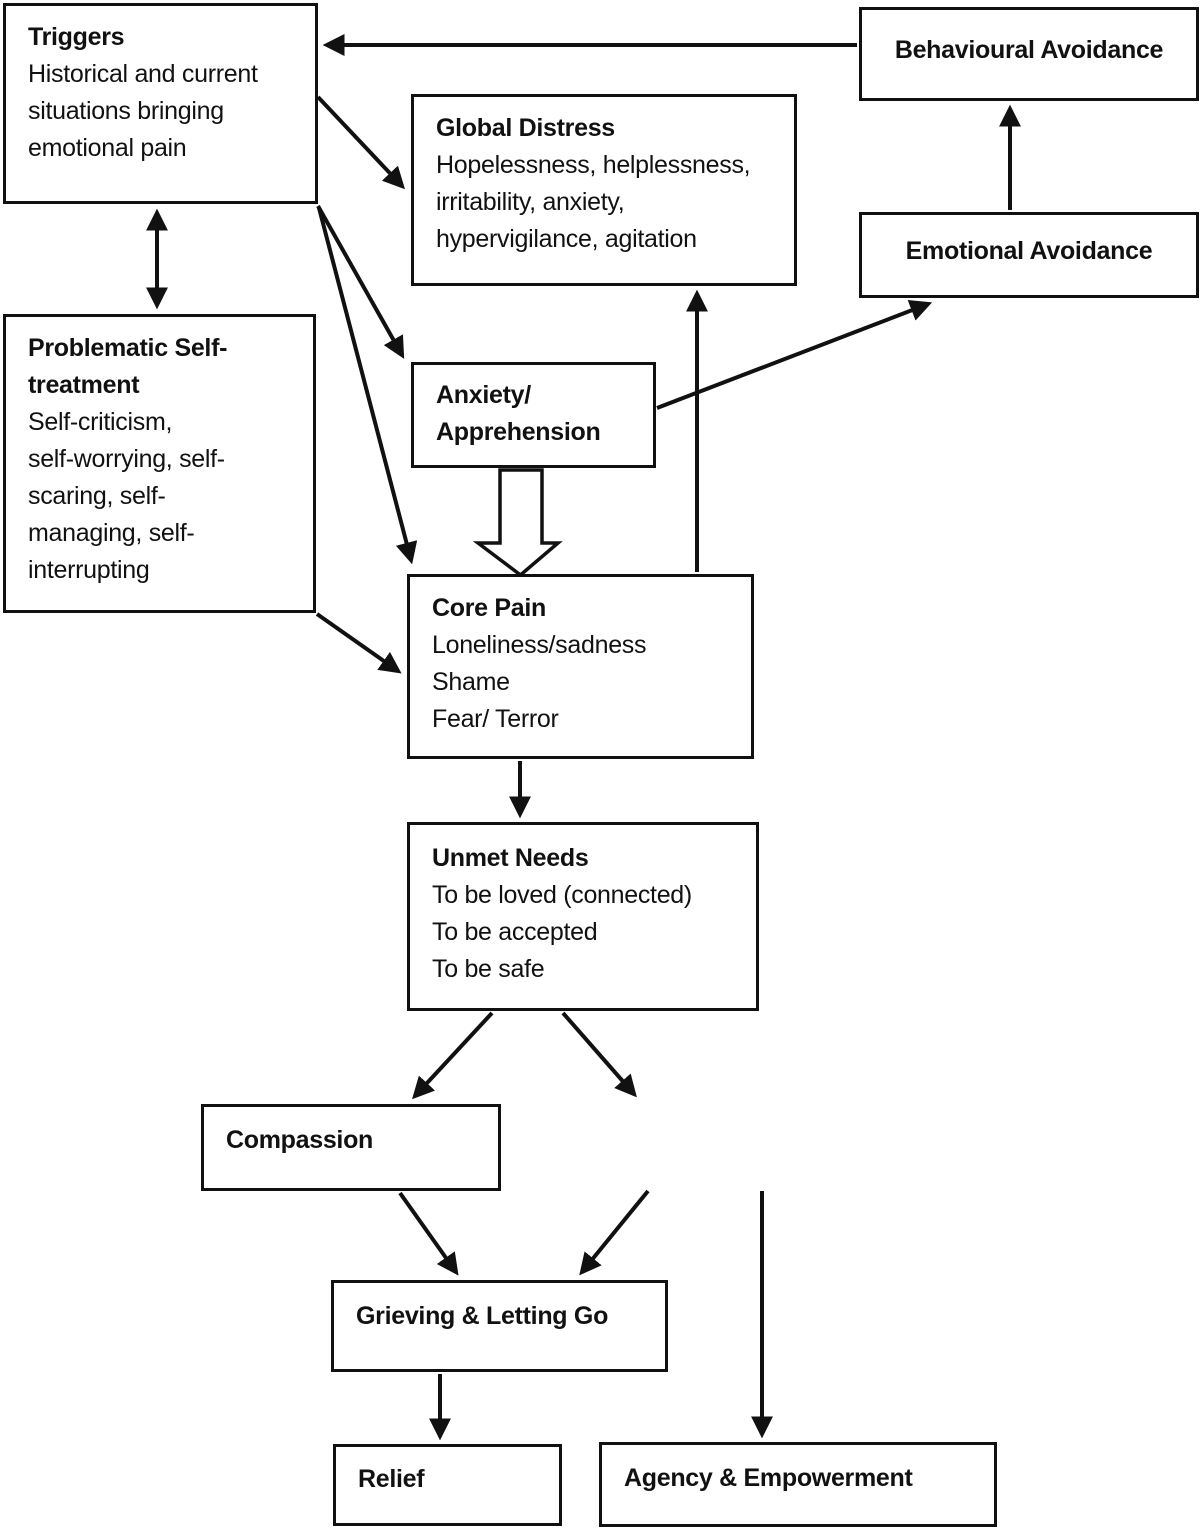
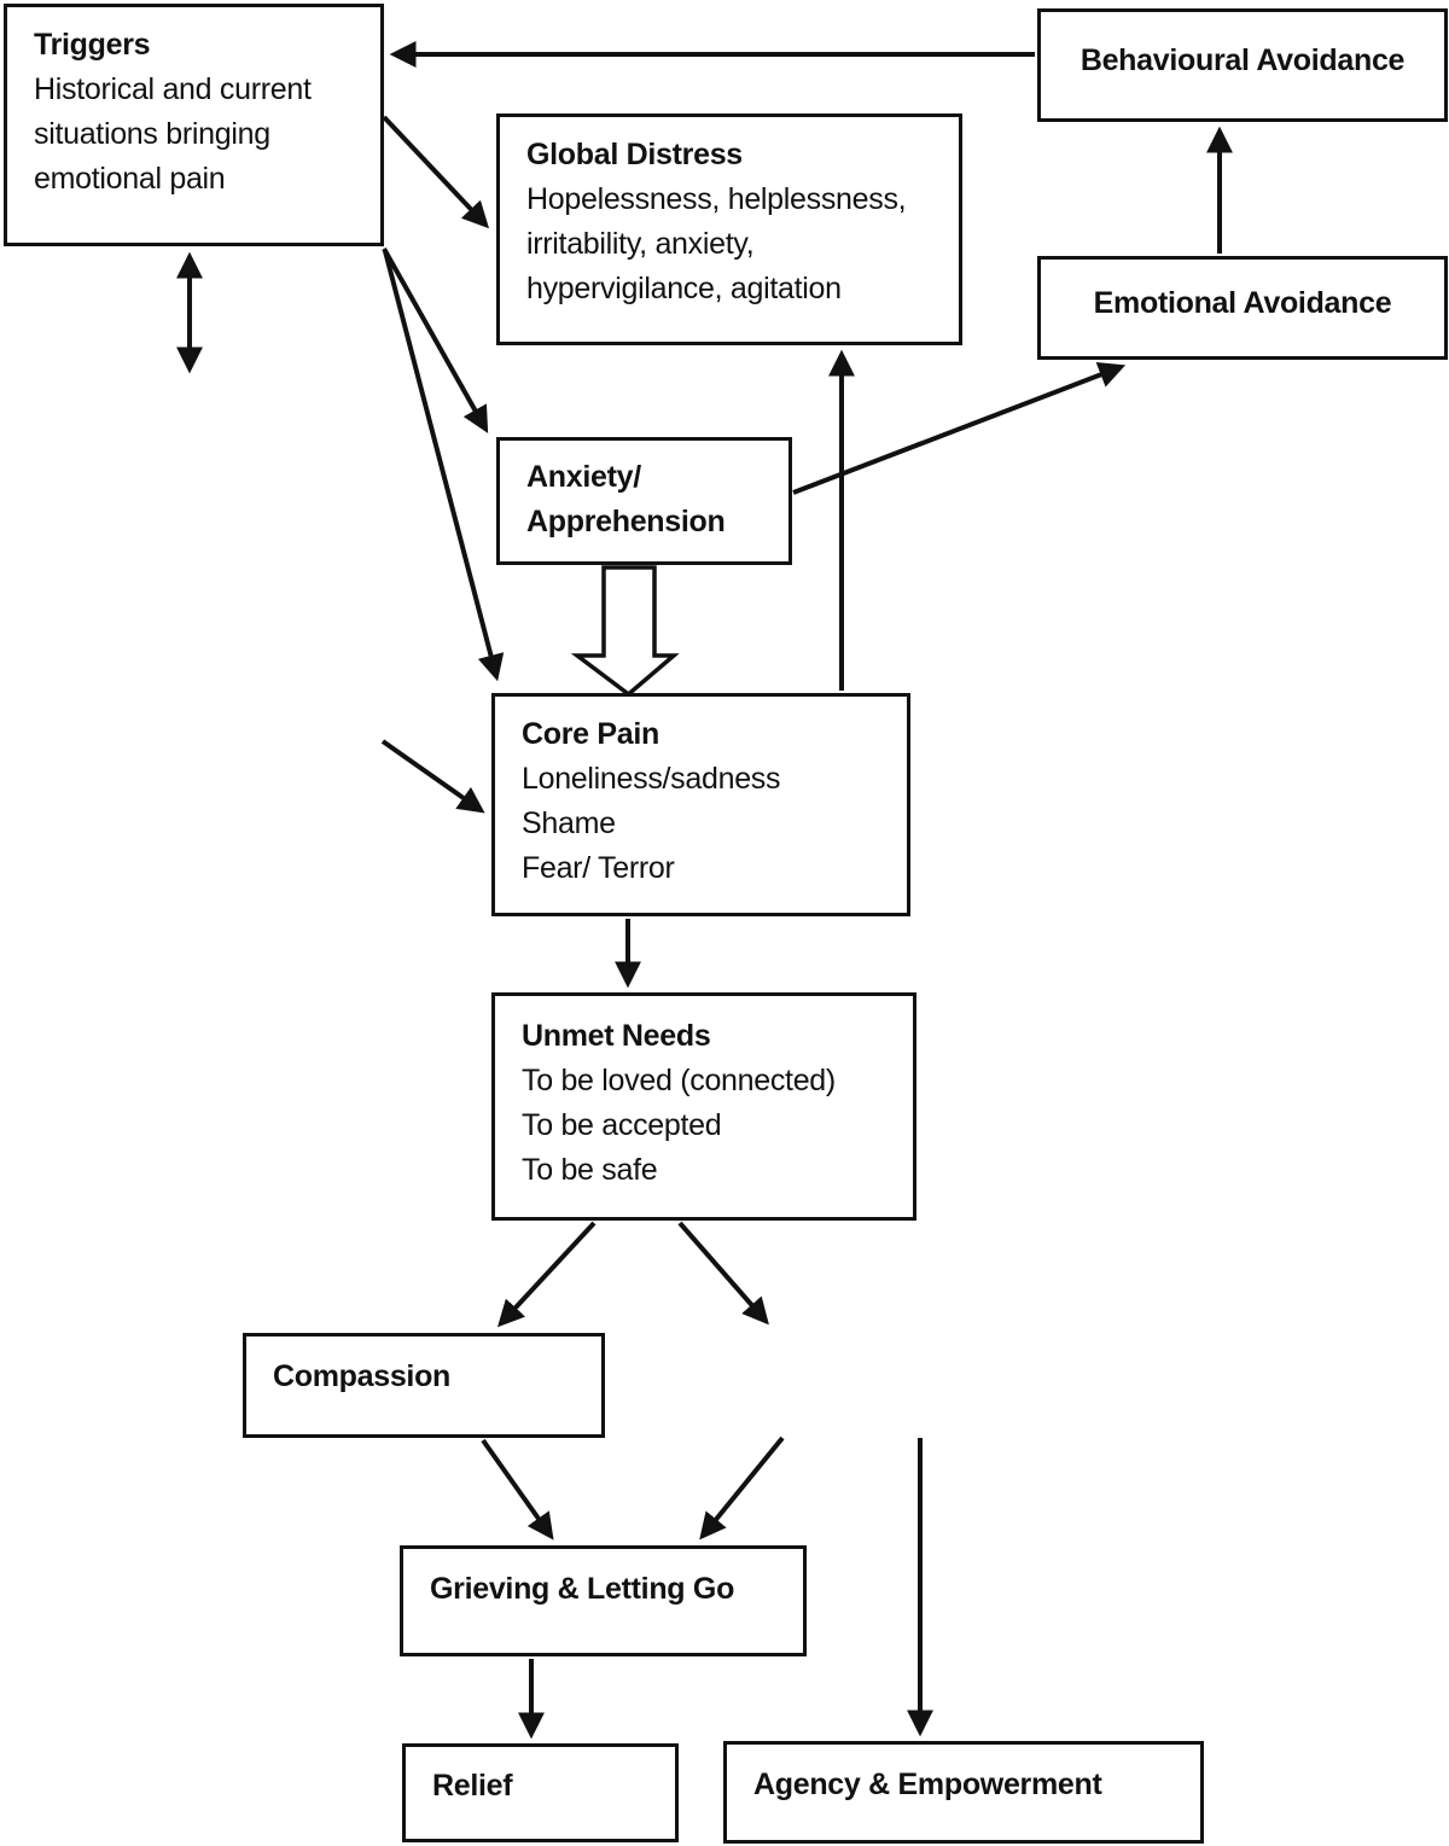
  Triggers
  Historical and current
  situations bringing
  emotional pain
  Global Distress
  Hopelessness, helplessness,
  irritability, anxiety,
  hypervigilance, agitation
  Behavioural Avoidance
  Emotional Avoidance
- Problematic Self-treatment
- Self-criticism,
- self-worrying, self-
- scaring, self-
- managing, self-
- interrupting
  Anxiety/ Apprehension
  Core Pain
  Loneliness/sadness
  Shame
  Fear/ Terror
  Unmet Needs
  To be loved (connected)
  To be accepted
  To be safe
  Compassion
  Grieving & Letting Go
  Relief
  Agency & Empowerment
